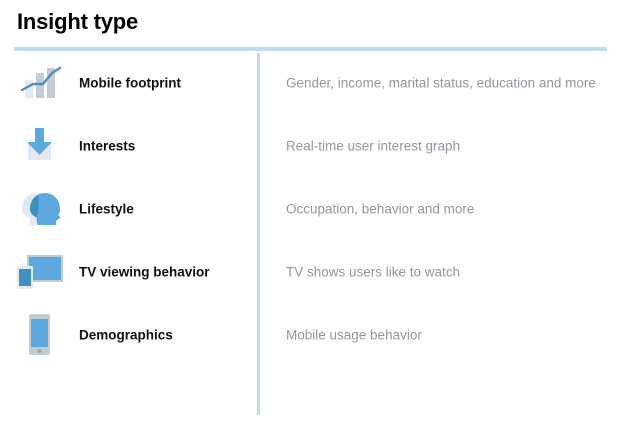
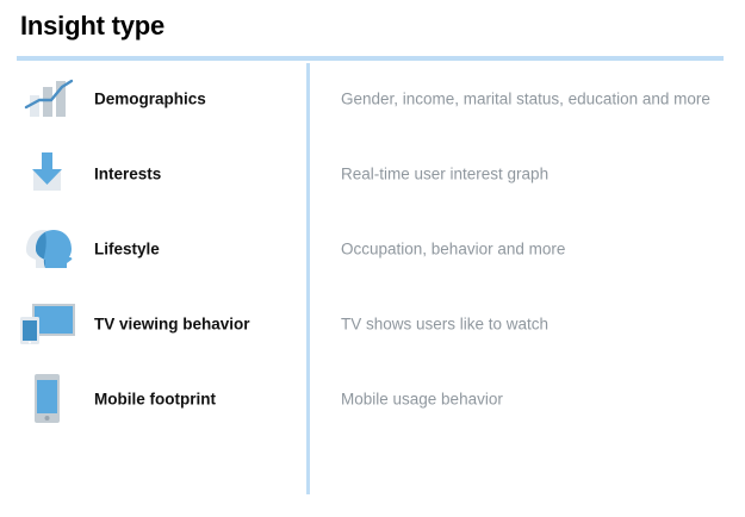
  Insight type
- Mobile footprint
+ Demographics
  Gender, income, marital status, education and more
  Interests
  Real-time user interest graph
  Lifestyle
  Occupation, behavior and more
  TV viewing behavior
  TV shows users like to watch
- Demographics
+ Mobile footprint
  Mobile usage behavior
